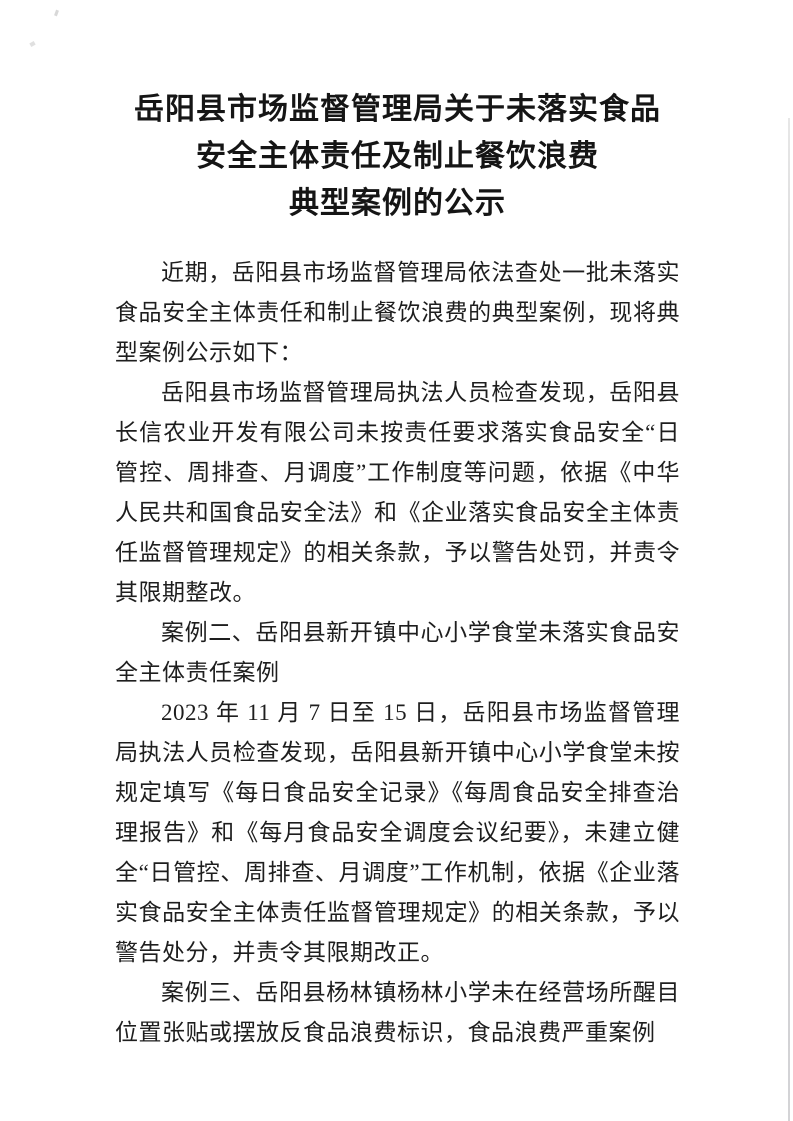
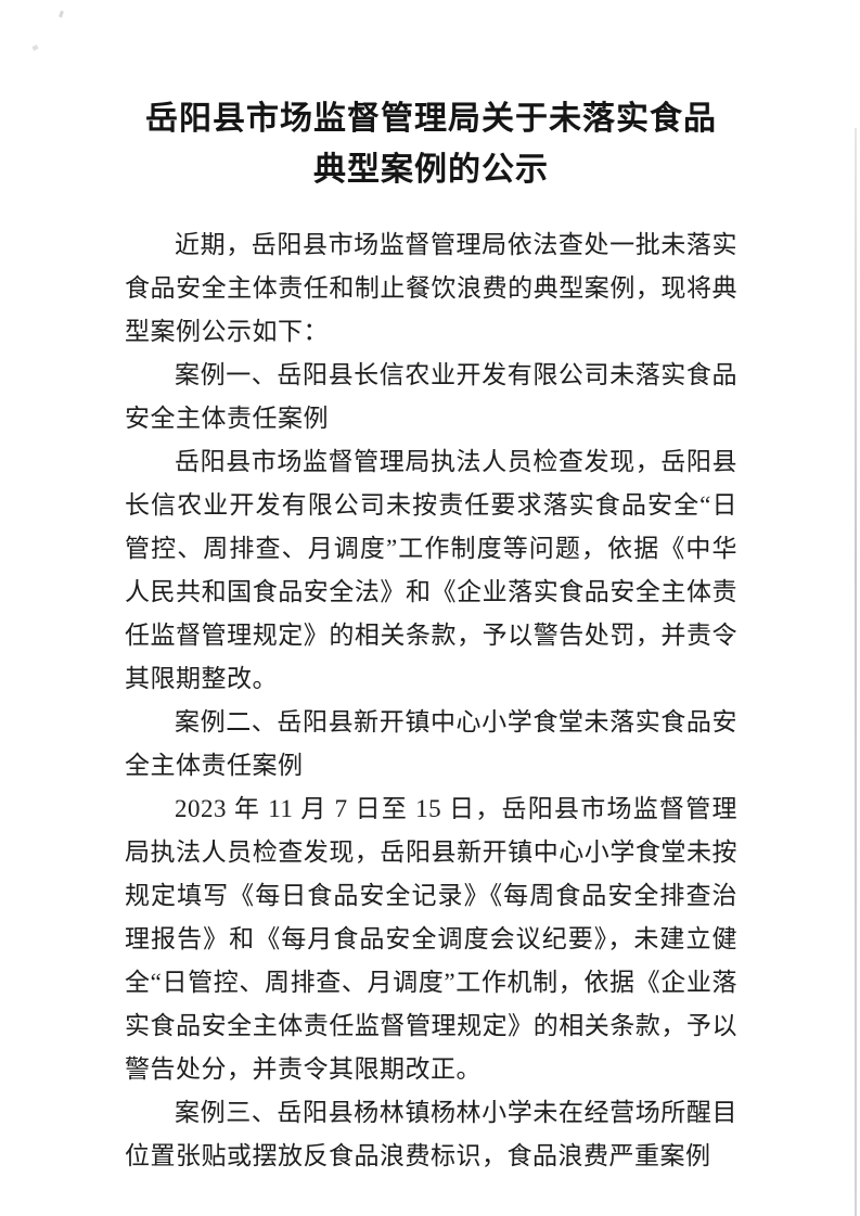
  岳阳县市场监督管理局关于未落实食品
- 安全主体责任及制止餐饮浪费
  典型案例的公示
  近期，岳阳县市场监督管理局依法查处一批未落实食品安全主体责任和制止餐饮浪费的典型案例，现将典型案例公示如下：
+ 案例一、岳阳县长信农业开发有限公司未落实食品安全主体责任案例
  岳阳县市场监督管理局执法人员检查发现，岳阳县长信农业开发有限公司未按责任要求落实食品安全“日管控、周排查、月调度”工作制度等问题，依据《中华人民共和国食品安全法》和《企业落实食品安全主体责任监督管理规定》的相关条款，予以警告处罚，并责令其限期整改。
  案例二、岳阳县新开镇中心小学食堂未落实食品安全主体责任案例
  2023 年 11 月 7 日至 15 日，岳阳县市场监督管理局执法人员检查发现，岳阳县新开镇中心小学食堂未按规定填写《每日食品安全记录》《每周食品安全排查治理报告》和《每月食品安全调度会议纪要》，未建立健全“日管控、周排查、月调度”工作机制，依据《企业落实食品安全主体责任监督管理规定》的相关条款，予以警告处分，并责令其限期改正。
  案例三、岳阳县杨林镇杨林小学未在经营场所醒目位置张贴或摆放反食品浪费标识，食品浪费严重案例
